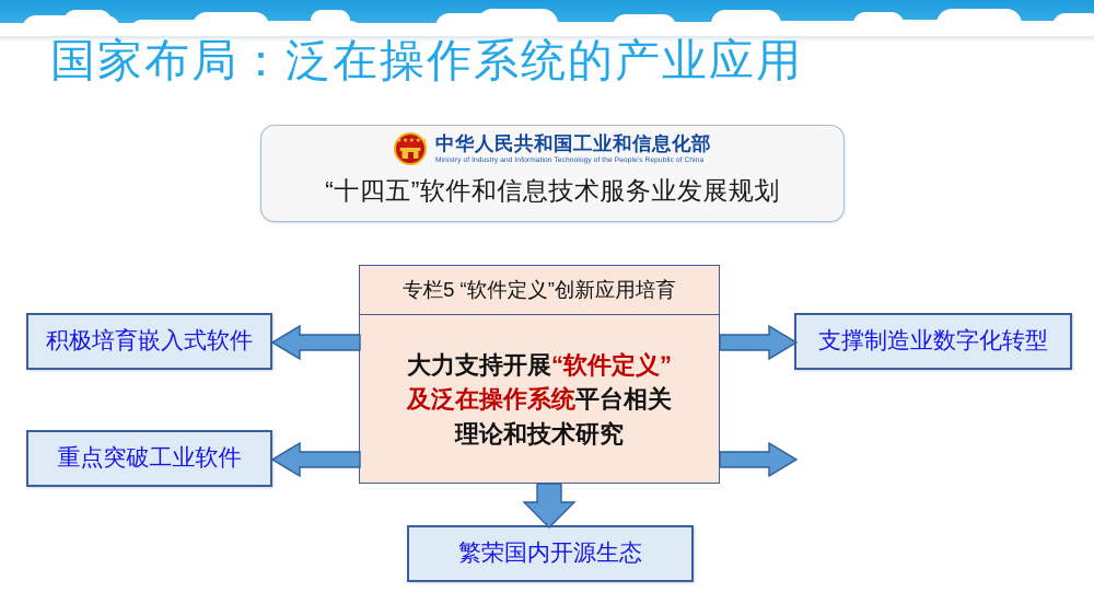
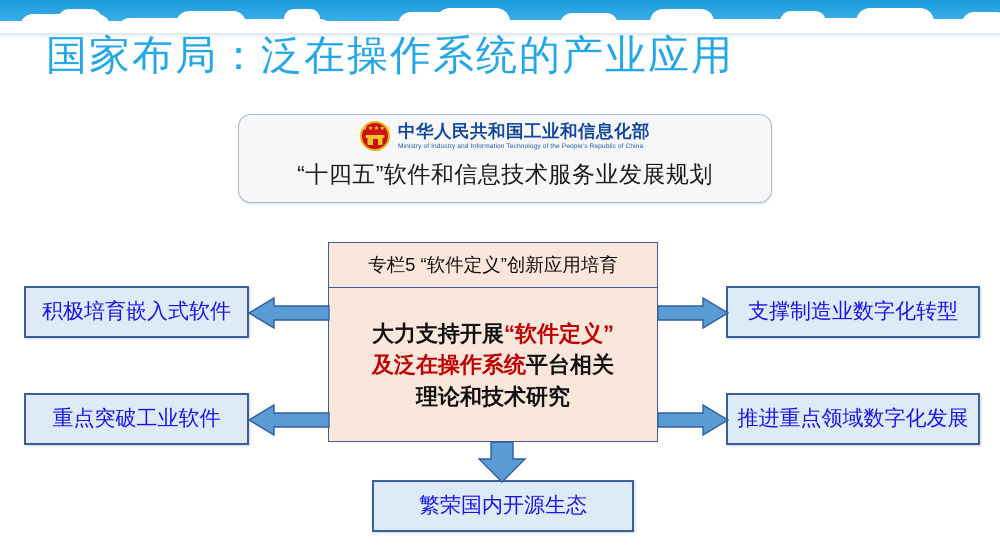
  国家布局：泛在操作系统的产业应用
  中华人民共和国工业和信息化部
  “十四五”软件和信息技术服务业发展规划
  专栏5 “软件定义”创新应用培育
  大力支持开展“软件定义”
  及泛在操作系统平台相关
  理论和技术研究
  积极培育嵌入式软件
  重点突破工业软件
  支撑制造业数字化转型
+ 推进重点领域数字化发展
  繁荣国内开源生态
